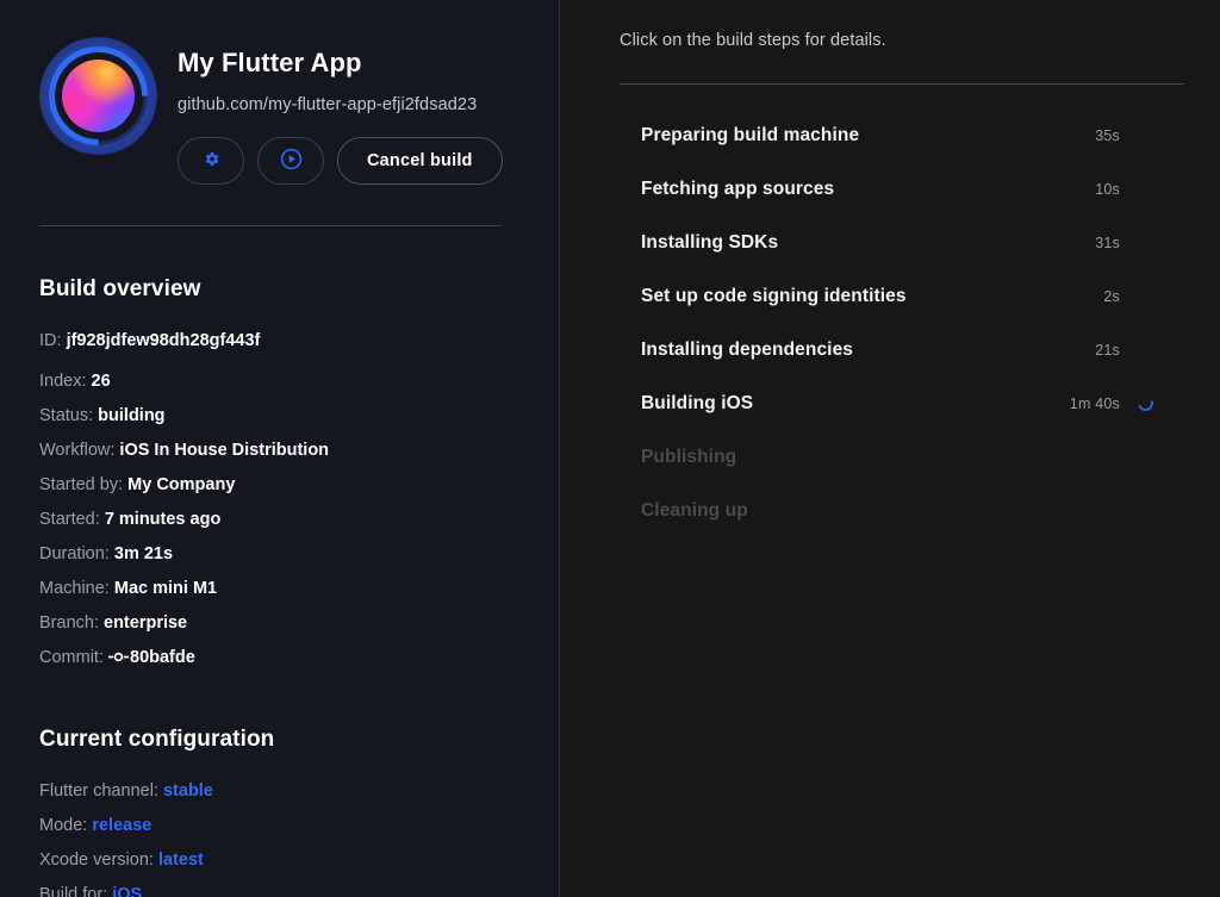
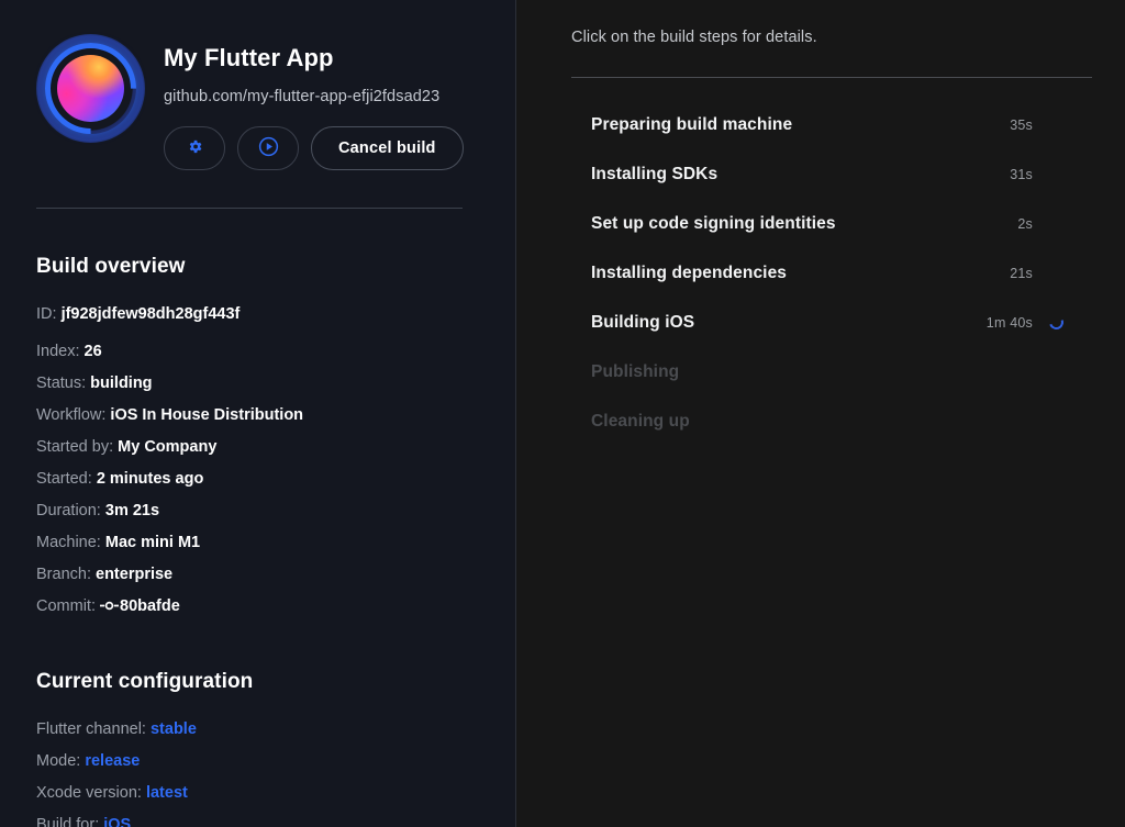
  My Flutter App
  github.com/my-flutter-app-efji2fdsad23
  Cancel build
  Build overview
  ID: jf928jdfew98dh28gf443f
  Index: 26
  Status: building
  Workflow: iOS In House Distribution
  Started by: My Company
- Started: 7 minutes ago
+ Started: 2 minutes ago
  Duration: 3m 21s
  Machine: Mac mini M1
  Branch: enterprise
  Commit: 80bafde
  Current configuration
  Flutter channel: stable
  Mode: release
  Xcode version: latest
  Build for: iOS
  Click on the build steps for details.
  Preparing build machine
  35s
- Fetching app sources
- 10s
  Installing SDKs
  31s
  Set up code signing identities
  2s
  Installing dependencies
  21s
  Building iOS
  1m 40s
  Publishing
  Cleaning up
